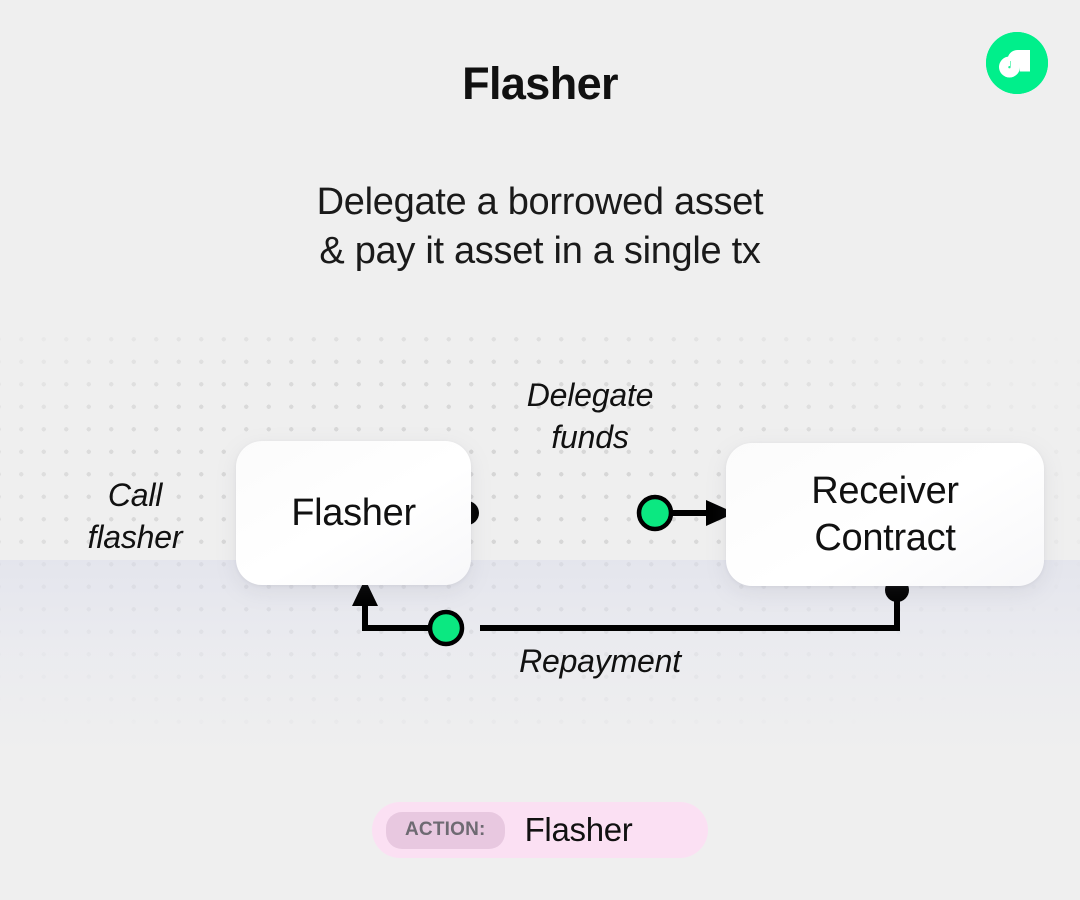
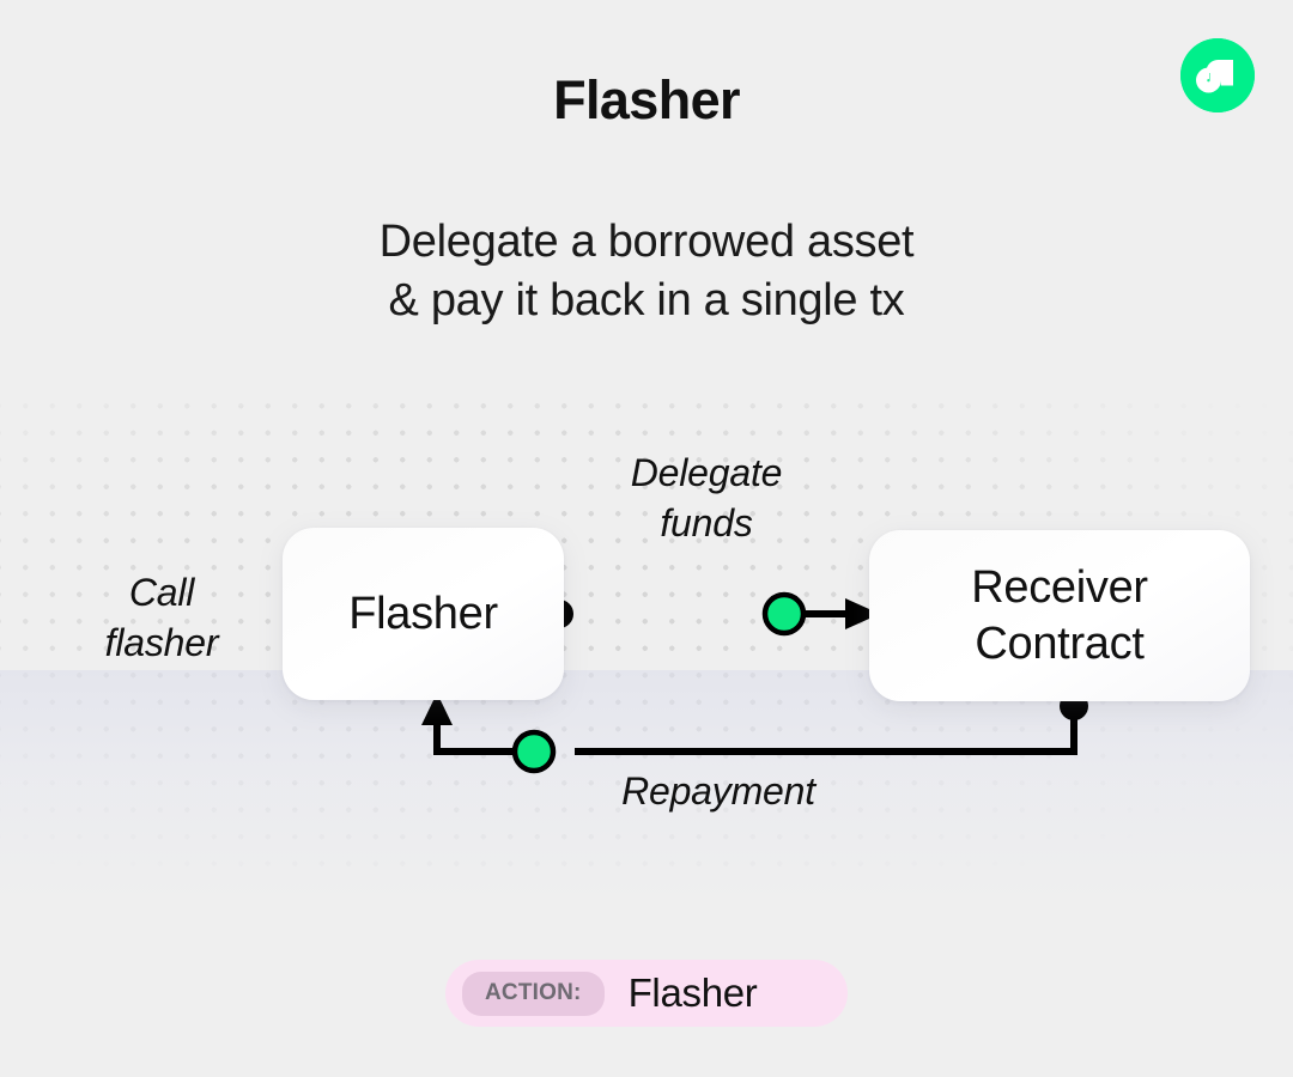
  Flasher
  Delegate a borrowed asset
- & pay it asset in a single tx
+ & pay it back in a single tx
  Flasher
  Receiver
  Contract
  Call
  flasher
  Delegate
  funds
  Repayment
  ACTION:
  Flasher
